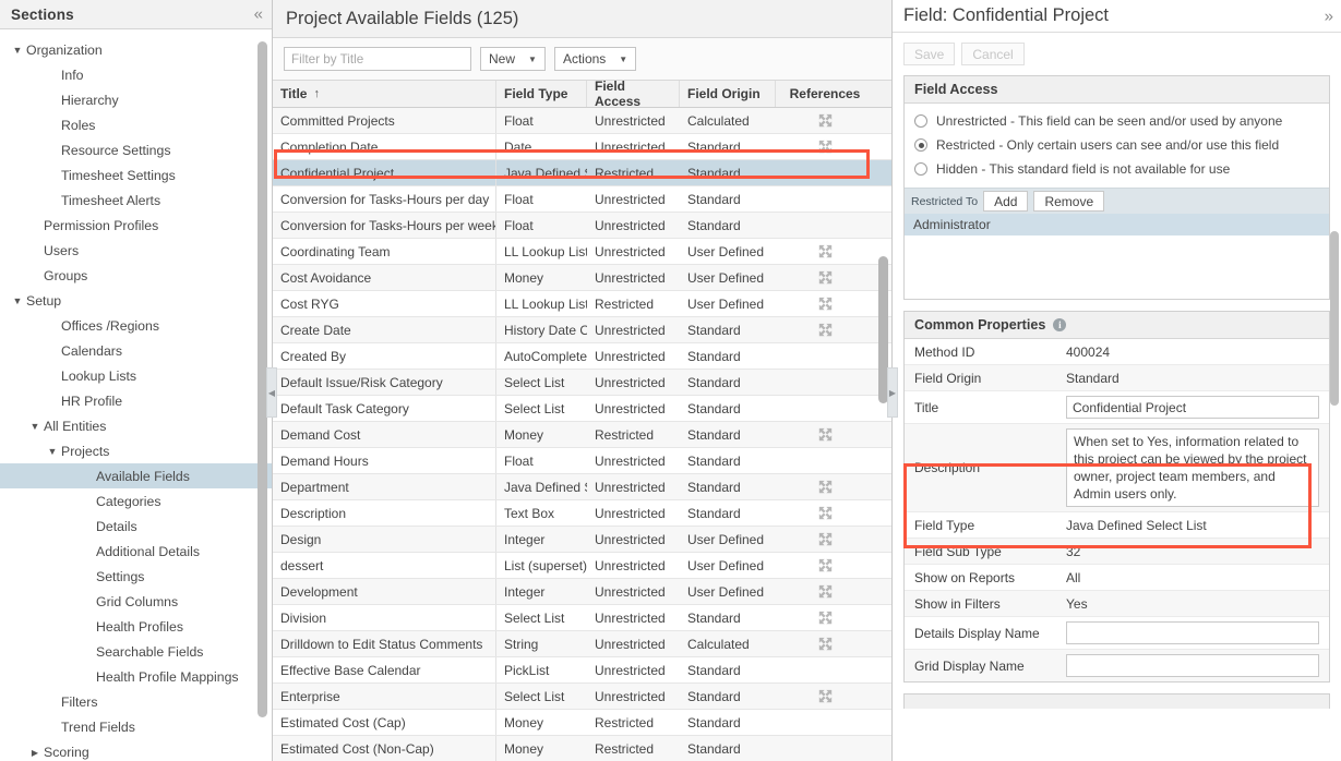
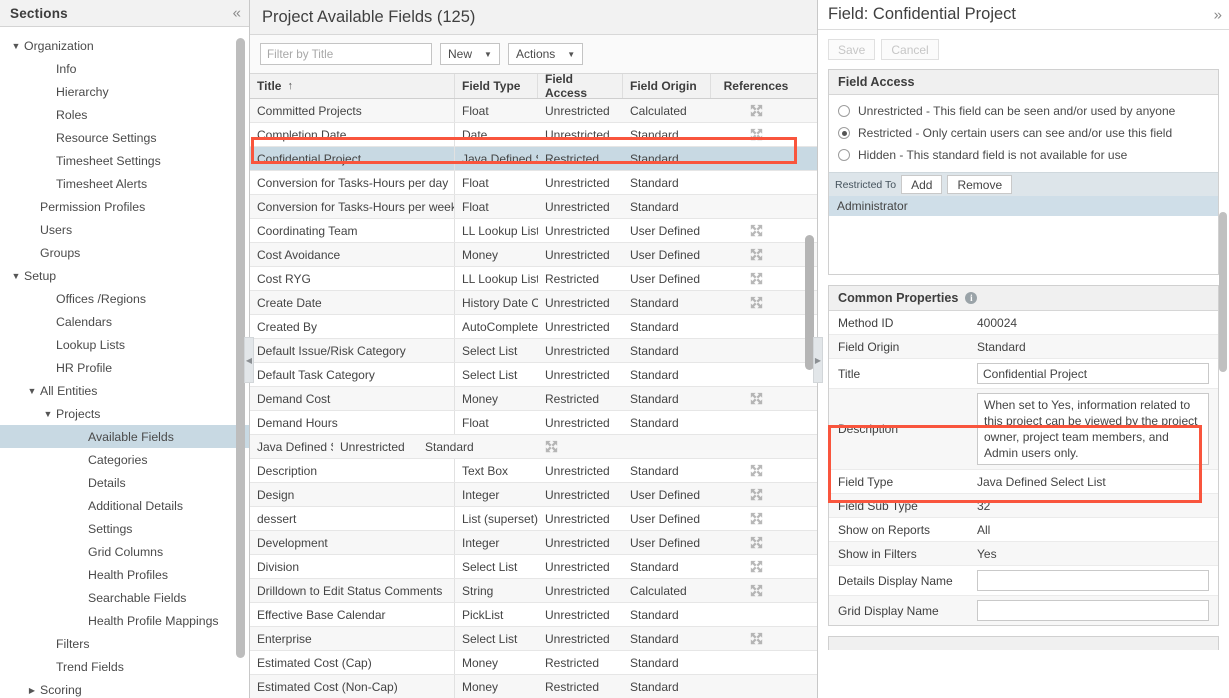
  Sections
  «
  Organization
  Info
  Hierarchy
  Roles
  Resource Settings
  Timesheet Settings
  Timesheet Alerts
  Permission Profiles
  Users
  Groups
  Setup
  Offices /Regions
  Calendars
  Lookup Lists
  HR Profile
  All Entities
  Projects
  Available Fields
  Categories
  Details
  Additional Details
  Settings
  Grid Columns
  Health Profiles
  Searchable Fields
  Health Profile Mappings
  Filters
  Trend Fields
  Scoring
  Project Available Fields (125)
  Filter by Title
  New
  ▼
  Actions
  ▼
  Title
  ↑
  Field Type
  Field Access
  Field Origin
  References
  Committed Projects
  Float
  Unrestricted
  Calculated
  Completion Date
  Date
  Unrestricted
  Standard
  Confidential Project
  Java Defined
  Restricted
  Standard
  Conversion for Tasks-Hours per day
  Float
  Unrestricted
  Standard
  Conversion for Tasks-Hours per week
  Float
  Unrestricted
  Standard
  Coordinating Team
  LL Lookup List
  Unrestricted
  User Defined
  Cost Avoidance
  Money
  Unrestricted
  User Defined
  Cost RYG
  LL Lookup List
  Restricted
  User Defined
  Create Date
  History Date O
  Unrestricted
  Standard
  Created By
  AutoComplete
  Unrestricted
  Standard
  Default Issue/Risk Category
  Select List
  Unrestricted
  Standard
  Default Task Category
  Select List
  Unrestricted
  Standard
  Demand Cost
  Money
  Restricted
  Standard
  Demand Hours
  Float
  Unrestricted
  Standard
- Department
  Java Defined
  Unrestricted
  Standard
  Description
  Text Box
  Unrestricted
  Standard
  Design
  Integer
  Unrestricted
  User Defined
  dessert
  List (superset)
  Unrestricted
  User Defined
  Development
  Integer
  Unrestricted
  User Defined
  Division
  Select List
  Unrestricted
  Standard
  Drilldown to Edit Status Comments
  String
  Unrestricted
  Calculated
  Effective Base Calendar
  PickList
  Unrestricted
  Standard
  Enterprise
  Select List
  Unrestricted
  Standard
  Estimated Cost (Cap)
  Money
  Restricted
  Standard
  Estimated Cost (Non-Cap)
  Money
  Restricted
  Standard
  ◀
  ▶
  Field: Confidential Project
  »
  Save
  Cancel
  Field Access
  Unrestricted - This field can be seen and/or used by anyone
  Restricted - Only certain users can see and/or use this field
  Hidden - This standard field is not available for use
  Restricted To
  Add
  Remove
  Administrator
  Common Properties
  i
  Method ID
  400024
  Field Origin
  Standard
  Title
  Confidential Project
  Description
  Field Type
  Java Defined Select List
  Field Sub Type
  32
  Show on Reports
  All
  Show in Filters
  Yes
  Details Display Name
  Grid Display Name
